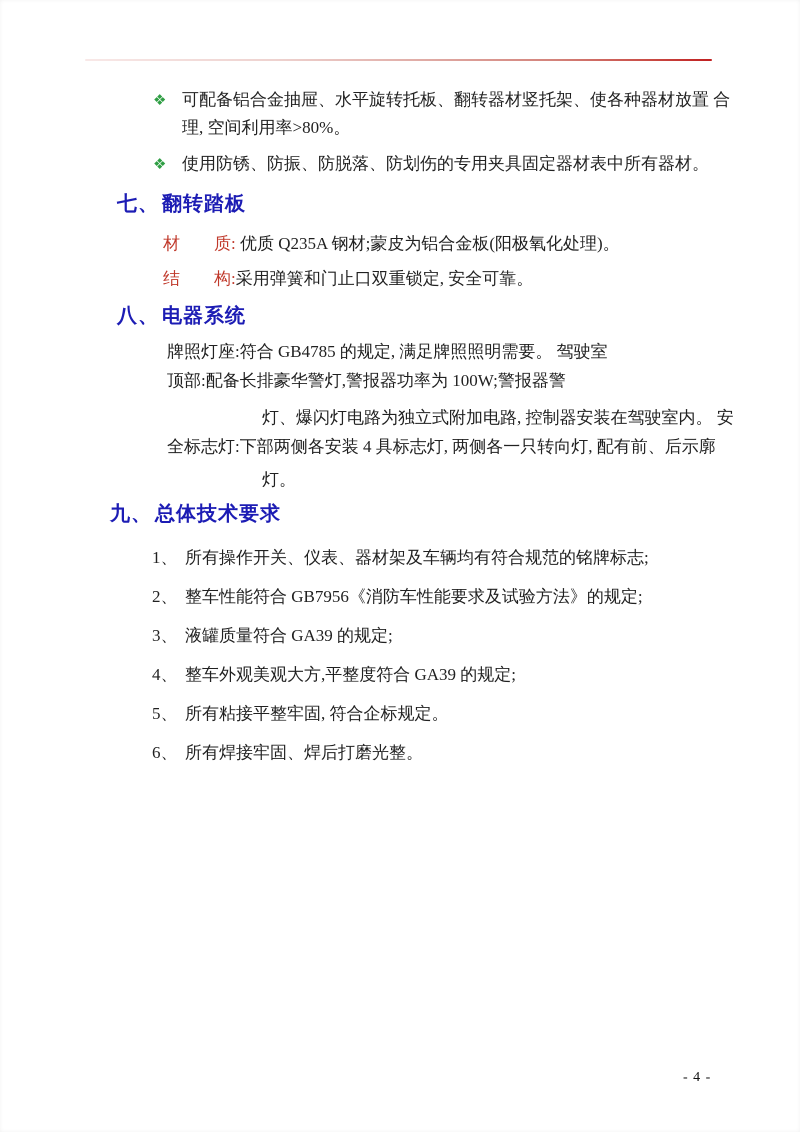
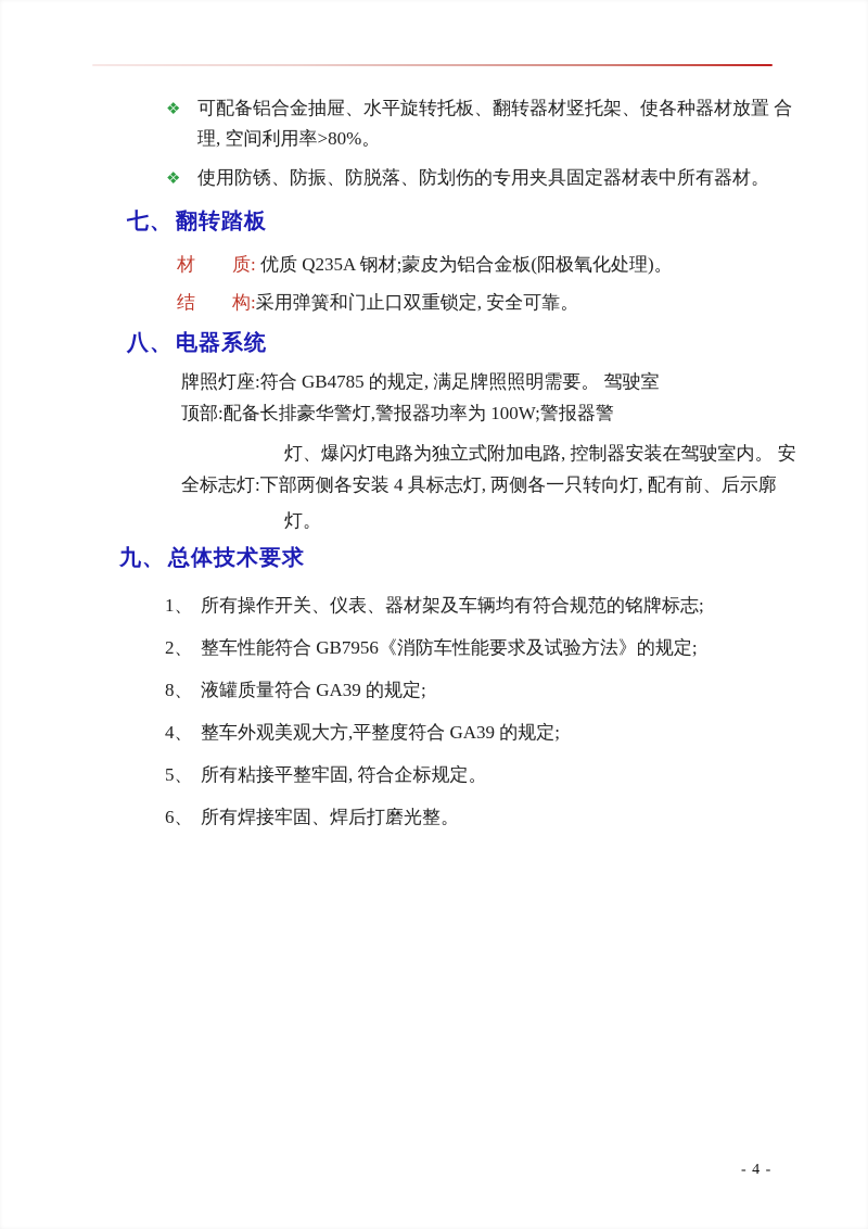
  ❖
  可配备铝合金抽屉、水平旋转托板、翻转器材竖托架、使各种器材放置 合
  理, 空间利用率>80%。
  ❖
  使用防锈、防振、防脱落、防划伤的专用夹具固定器材表中所有器材。
  七、
  翻转踏板
  材 质:
  优质 Q235A 钢材;蒙皮为铝合金板(阳极氧化处理)。
  结 构:
  采用弹簧和门止口双重锁定, 安全可靠。
  八、
  电器系统
  牌照灯座:符合 GB4785 的规定, 满足牌照照明需要。 驾驶室
  顶部:配备长排豪华警灯,警报器功率为 100W;警报器警
  灯、爆闪灯电路为独立式附加电路, 控制器安装在驾驶室内。 安
  全标志灯:下部两侧各安装 4 具标志灯, 两侧各一只转向灯, 配有前、后示廓
  灯。
  九、
  总体技术要求
  1、
  所有操作开关、仪表、器材架及车辆均有符合规范的铭牌标志;
  2、
  整车性能符合 GB7956《消防车性能要求及试验方法》的规定;
- 3、
+ 8、
  液罐质量符合 GA39 的规定;
  4、
  整车外观美观大方,平整度符合 GA39 的规定;
  5、
  所有粘接平整牢固, 符合企标规定。
  6、
  所有焊接牢固、焊后打磨光整。
  - 4 -
